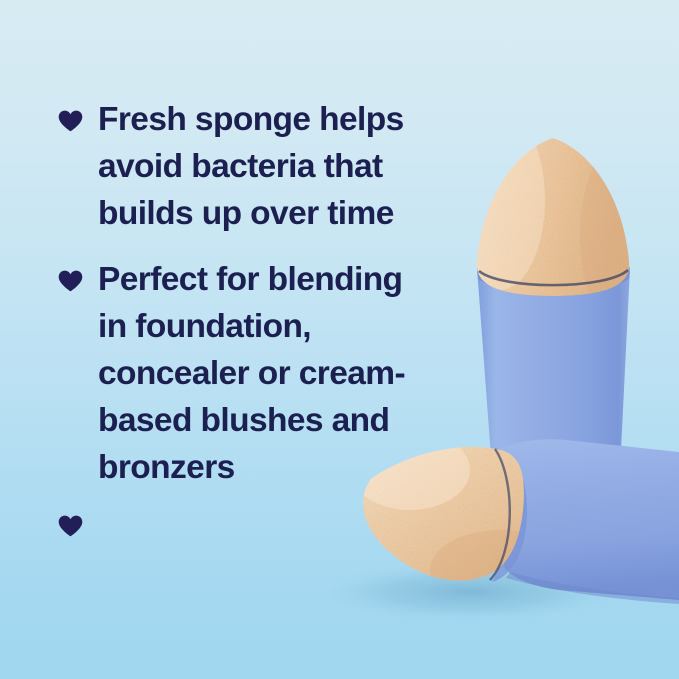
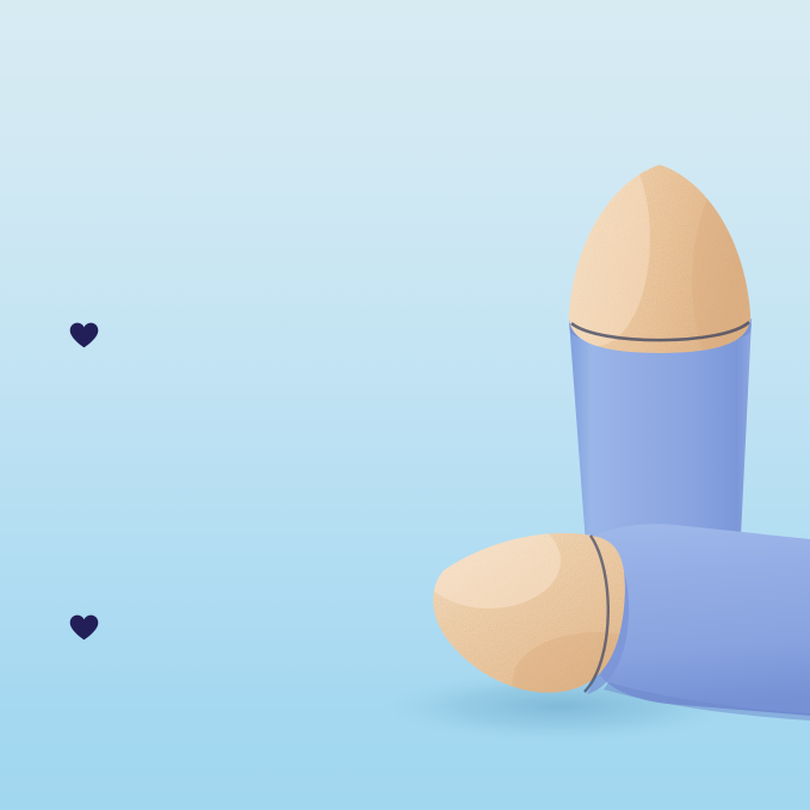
- Fresh sponge helps
- avoid bacteria that
- builds up over time
- Perfect for blending
- in foundation,
- concealer or cream-
- based blushes and
- bronzers
